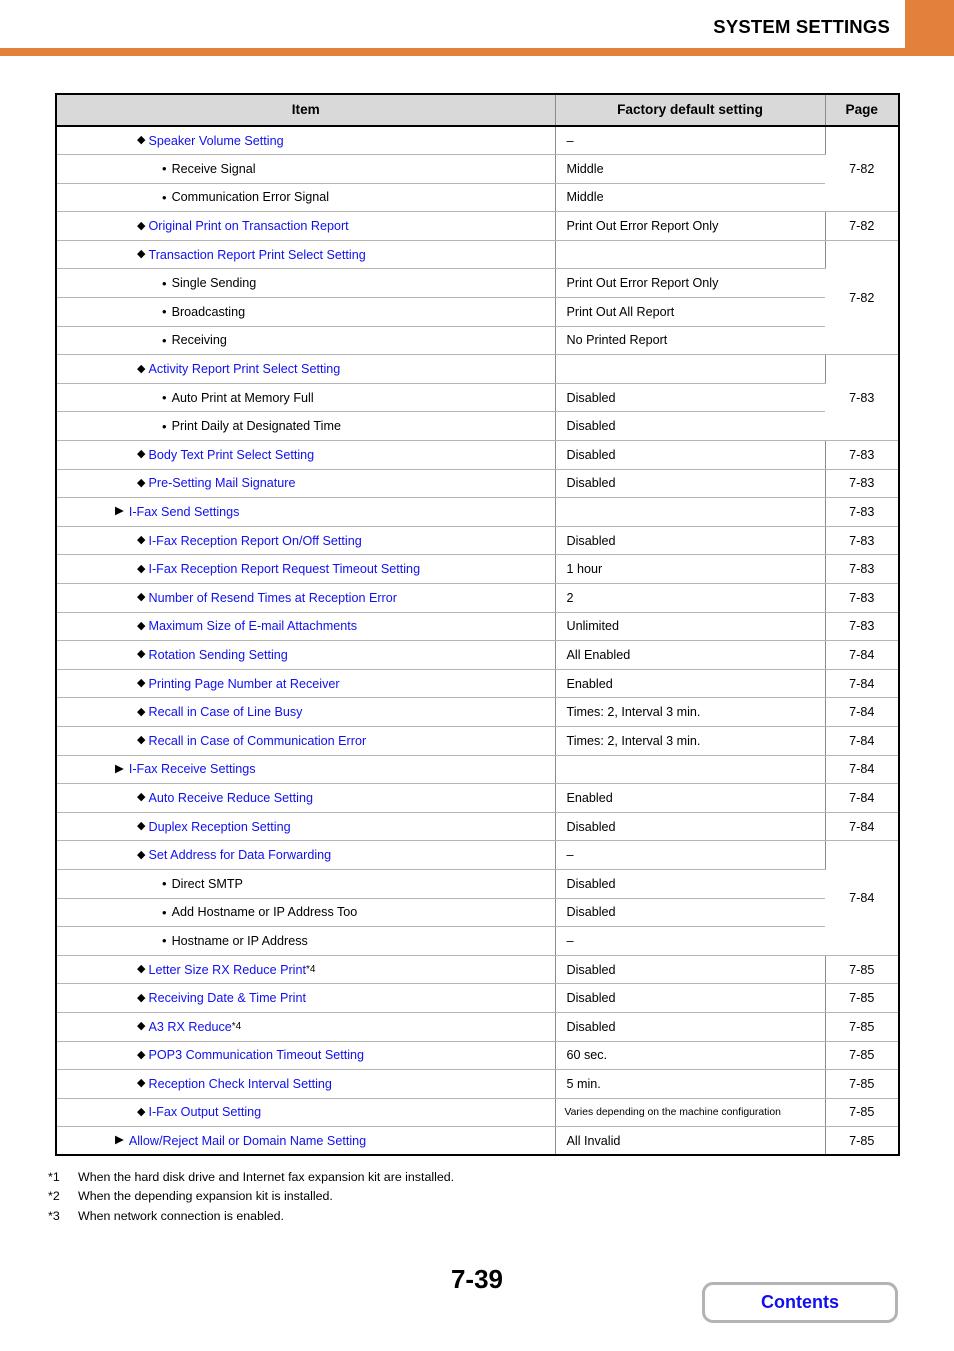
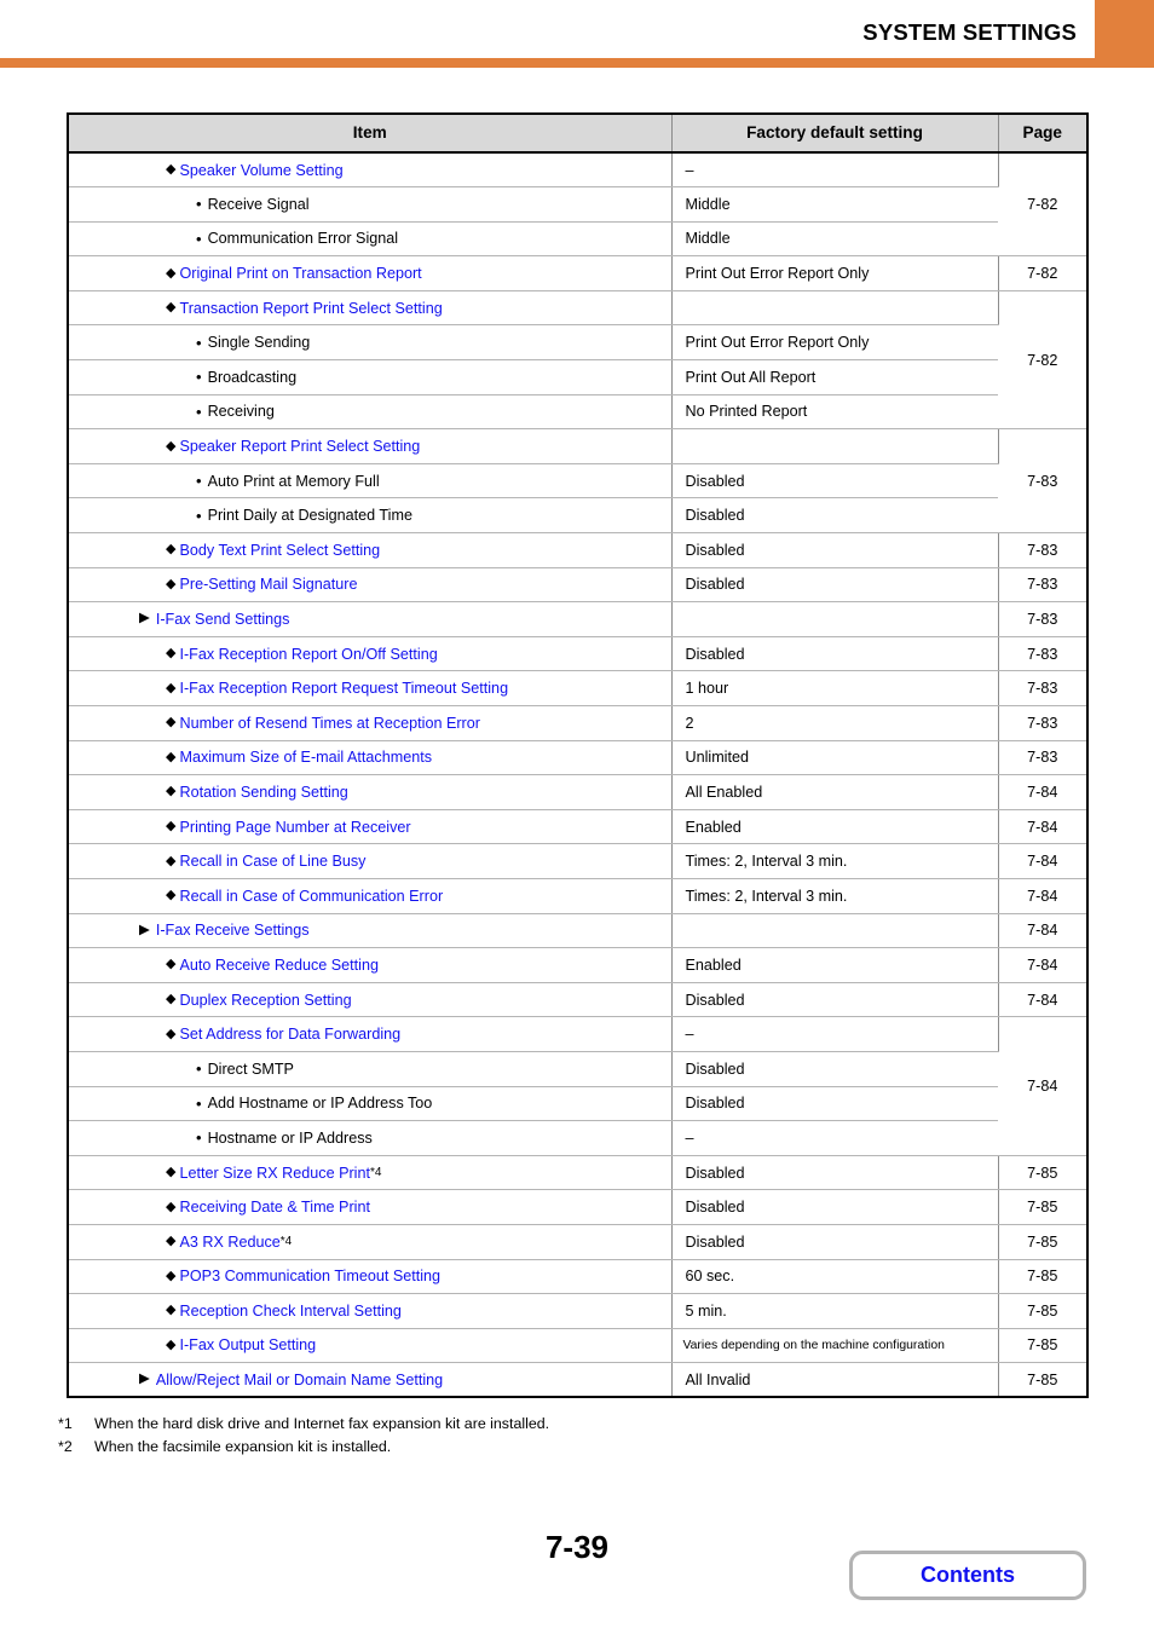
  SYSTEM SETTINGS
  Item	Factory default setting	Page
  ◆ Speaker Volume Setting	–	7-82
  • Receive Signal	Middle
  • Communication Error Signal	Middle
  ◆ Original Print on Transaction Report	Print Out Error Report Only	7-82
  ◆ Transaction Report Print Select Setting		7-82
  • Single Sending	Print Out Error Report Only
  • Broadcasting	Print Out All Report
  • Receiving	No Printed Report
- ◆ Activity Report Print Select Setting		7-83
+ ◆ Speaker Report Print Select Setting		7-83
  • Auto Print at Memory Full	Disabled
  • Print Daily at Designated Time	Disabled
  ◆ Body Text Print Select Setting	Disabled	7-83
  ◆ Pre-Setting Mail Signature	Disabled	7-83
  ▶ I-Fax Send Settings		7-83
  ◆ I-Fax Reception Report On/Off Setting	Disabled	7-83
  ◆ I-Fax Reception Report Request Timeout Setting	1 hour	7-83
  ◆ Number of Resend Times at Reception Error	2	7-83
  ◆ Maximum Size of E-mail Attachments	Unlimited	7-83
  ◆ Rotation Sending Setting	All Enabled	7-84
  ◆ Printing Page Number at Receiver	Enabled	7-84
  ◆ Recall in Case of Line Busy	Times: 2, Interval 3 min.	7-84
  ◆ Recall in Case of Communication Error	Times: 2, Interval 3 min.	7-84
  ▶ I-Fax Receive Settings		7-84
  ◆ Auto Receive Reduce Setting	Enabled	7-84
  ◆ Duplex Reception Setting	Disabled	7-84
  ◆ Set Address for Data Forwarding	–	7-84
  • Direct SMTP	Disabled
  • Add Hostname or IP Address Too	Disabled
  • Hostname or IP Address	–
  ◆ Letter Size RX Reduce Print*4	Disabled	7-85
  ◆ Receiving Date & Time Print	Disabled	7-85
  ◆ A3 RX Reduce*4	Disabled	7-85
  ◆ POP3 Communication Timeout Setting	60 sec.	7-85
  ◆ Reception Check Interval Setting	5 min.	7-85
  ◆ I-Fax Output Setting	Varies depending on the machine configuration	7-85
  ▶ Allow/Reject Mail or Domain Name Setting	All Invalid	7-85
  *1
  When the hard disk drive and Internet fax expansion kit are installed.
  *2
- When the depending expansion kit is installed.
+ When the facsimile expansion kit is installed.
- *3
- When network connection is enabled.
  7-39
  Contents
